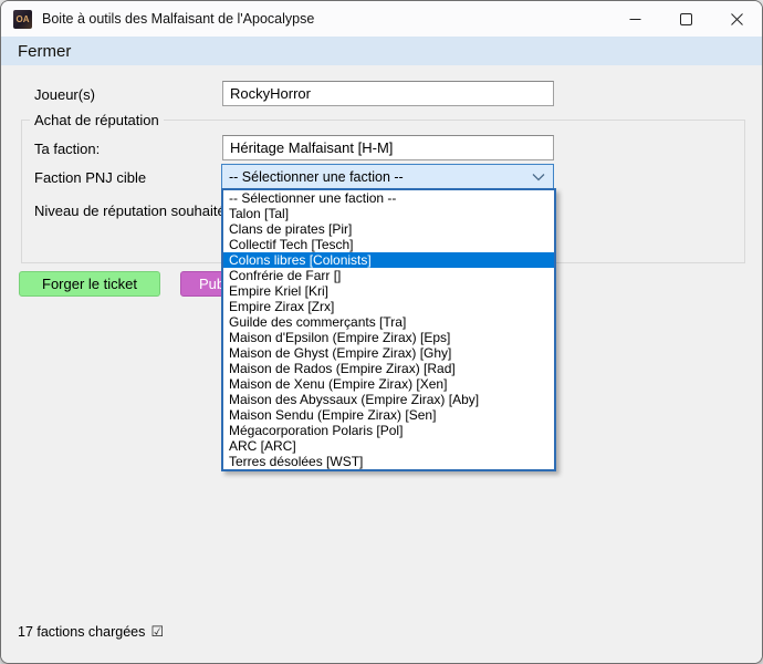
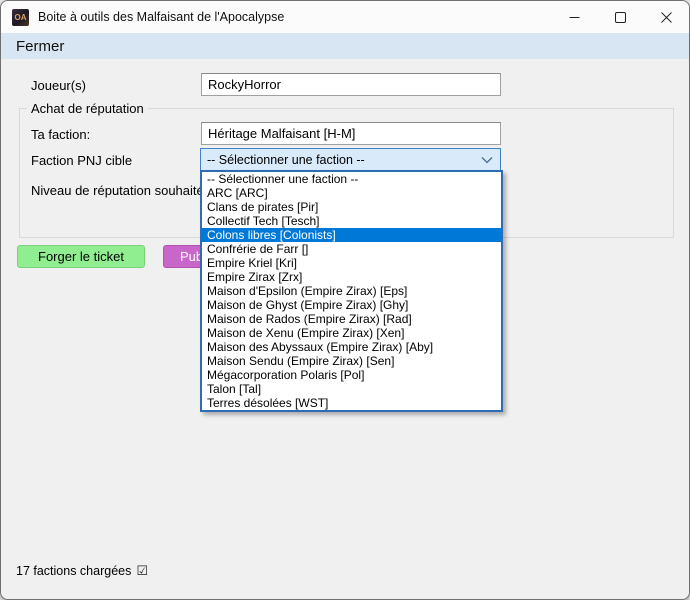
  OA
  Boite à outils des Malfaisant de l'Apocalypse
  Fermer
  Joueur(s)
  RockyHorror
  Achat de réputation
  Ta faction:
  Héritage Malfaisant [H-M]
  Faction PNJ cible
  -- Sélectionner une faction --
  Niveau de réputation souhait
  Forger le ticket
  -- Sélectionner une faction --
- Talon [Tal]
+ ARC [ARC]
  Clans de pirates [Pir]
  Collectif Tech [Tesch]
  Colons libres [Colonists]
  Confrérie de Farr []
  Empire Kriel [Kri]
  Empire Zirax [Zrx]
- Guilde des commerçants [Tra]
  Maison d'Epsilon (Empire Zirax) [Eps]
  Maison de Ghyst (Empire Zirax) [Ghy]
  Maison de Rados (Empire Zirax) [Rad]
  Maison de Xenu (Empire Zirax) [Xen]
  Maison des Abyssaux (Empire Zirax) [Aby]
  Maison Sendu (Empire Zirax) [Sen]
  Mégacorporation Polaris [Pol]
- ARC [ARC]
+ Talon [Tal]
  Terres désolées [WST]
  17 factions chargées
  ☑
